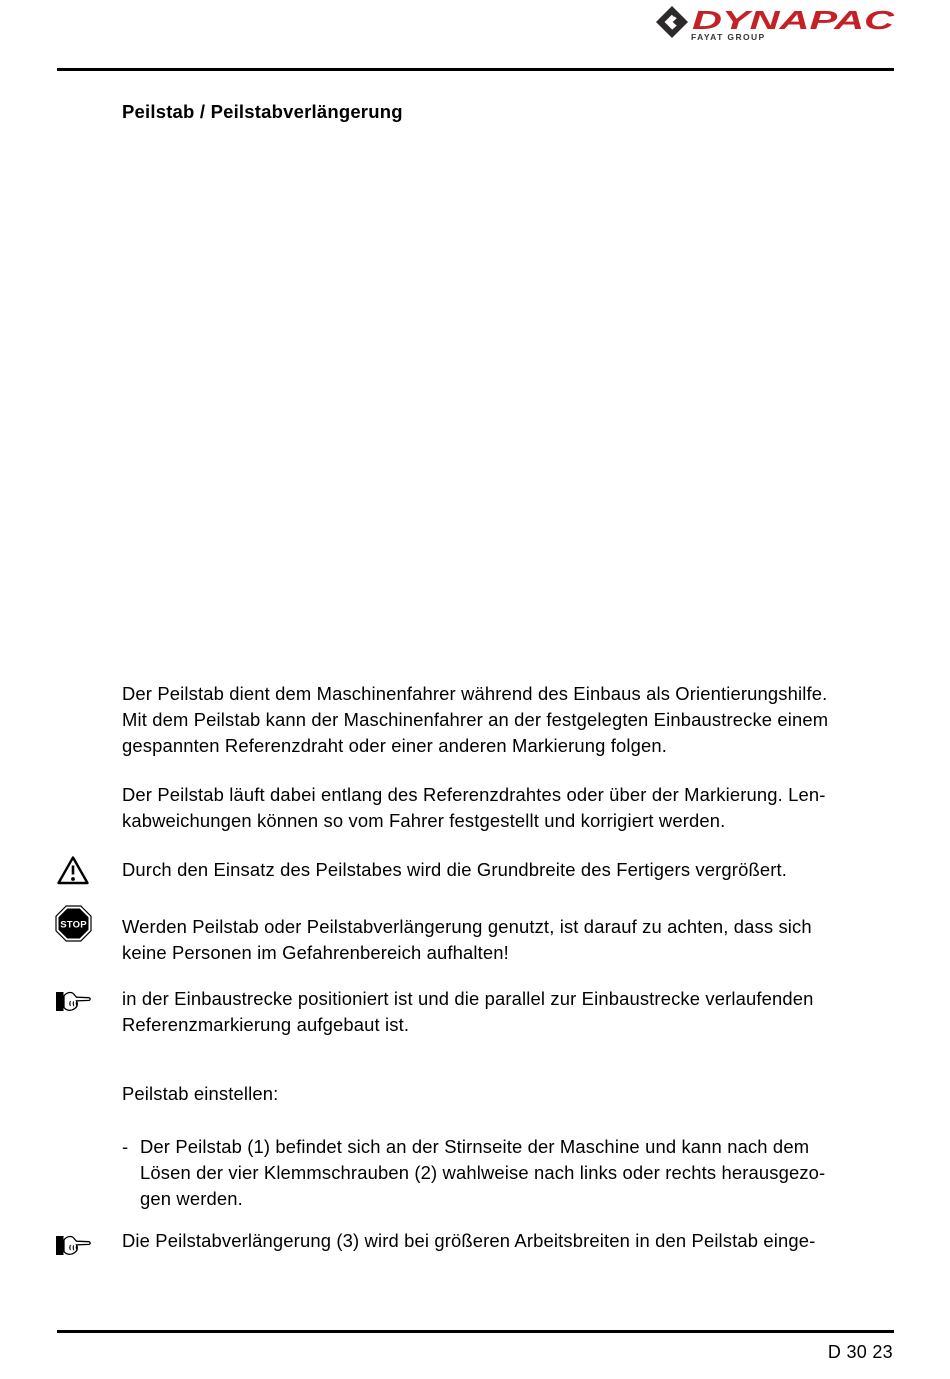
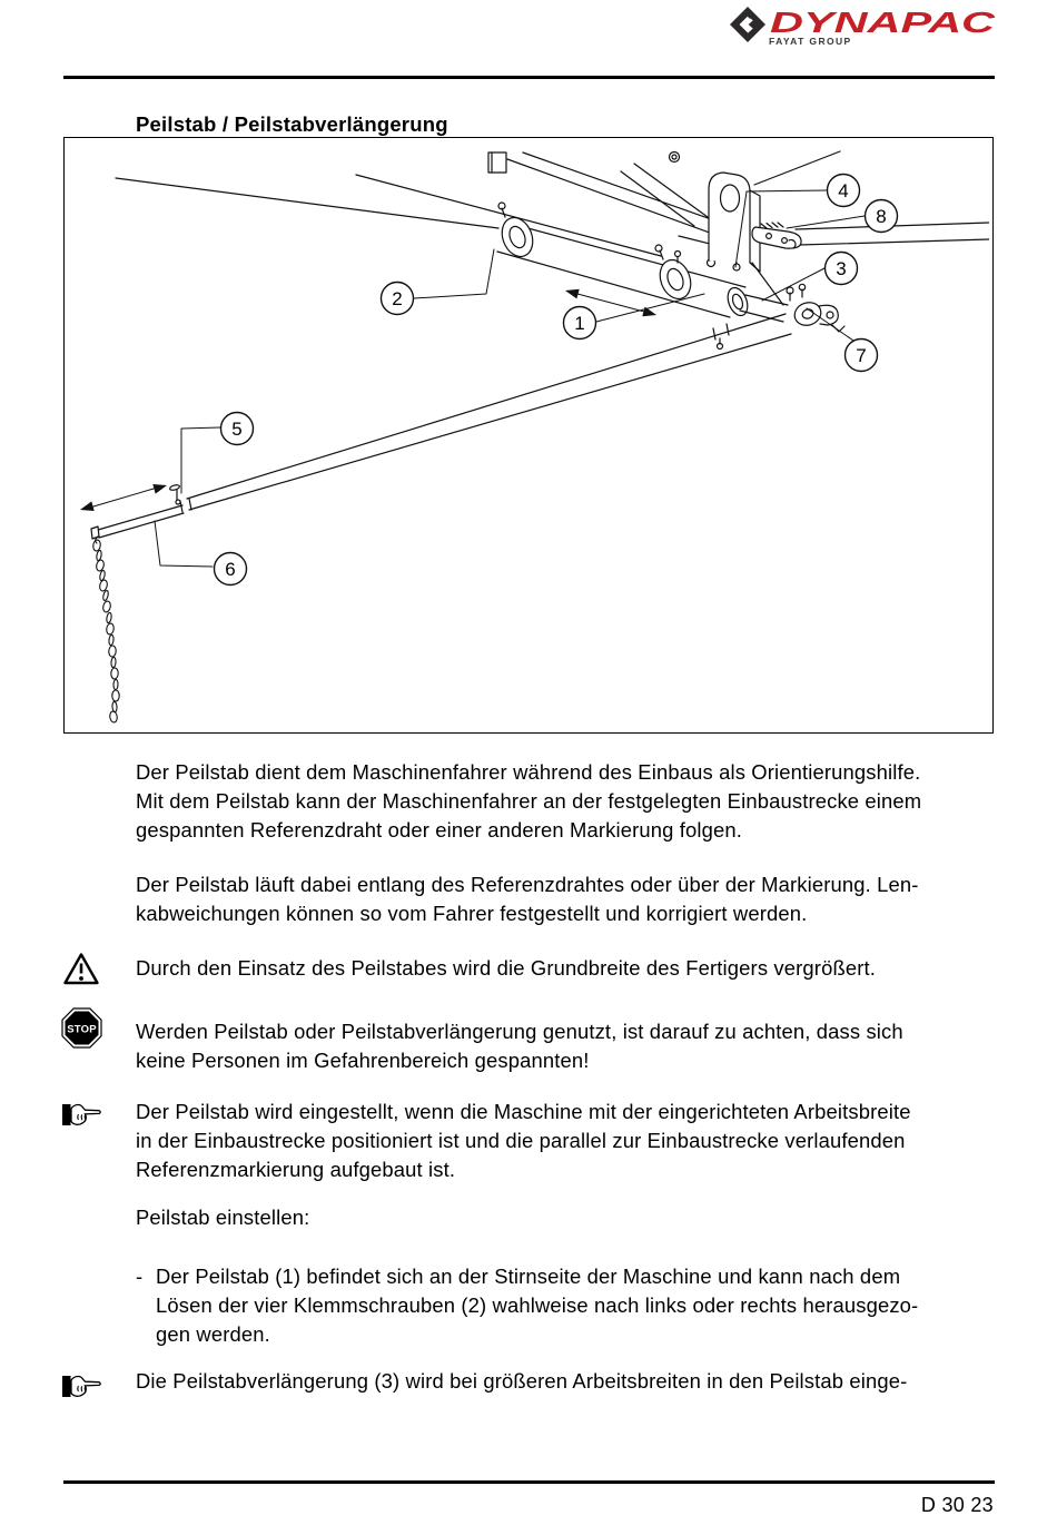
  DYNAPAC
  FAYAT GROUP
  Peilstab / Peilstabverlängerung
+ 1
+ 2
+ 3
+ 4
+ 5
+ 6
+ 7
+ 8
  Der Peilstab dient dem Maschinenfahrer während des Einbaus als Orientierungshilfe.
  Mit dem Peilstab kann der Maschinenfahrer an der festgelegten Einbaustrecke einem
  gespannten Referenzdraht oder einer anderen Markierung folgen.
  Der Peilstab läuft dabei entlang des Referenzdrahtes oder über der Markierung. Len-
  kabweichungen können so vom Fahrer festgestellt und korrigiert werden.
  Durch den Einsatz des Peilstabes wird die Grundbreite des Fertigers vergrößert.
  STOP
  Werden Peilstab oder Peilstabverlängerung genutzt, ist darauf zu achten, dass sich
- keine Personen im Gefahrenbereich aufhalten!
+ keine Personen im Gefahrenbereich gespannten!
+ Der Peilstab wird eingestellt, wenn die Maschine mit der eingerichteten Arbeitsbreite
  in der Einbaustrecke positioniert ist und die parallel zur Einbaustrecke verlaufenden
  Referenzmarkierung aufgebaut ist.
  Peilstab einstellen:
  -
  Der Peilstab (1) befindet sich an der Stirnseite der Maschine und kann nach dem
  Lösen der vier Klemmschrauben (2) wahlweise nach links oder rechts herausgezo-
  gen werden.
  Die Peilstabverlängerung (3) wird bei größeren Arbeitsbreiten in den Peilstab einge-
  D 30 23
